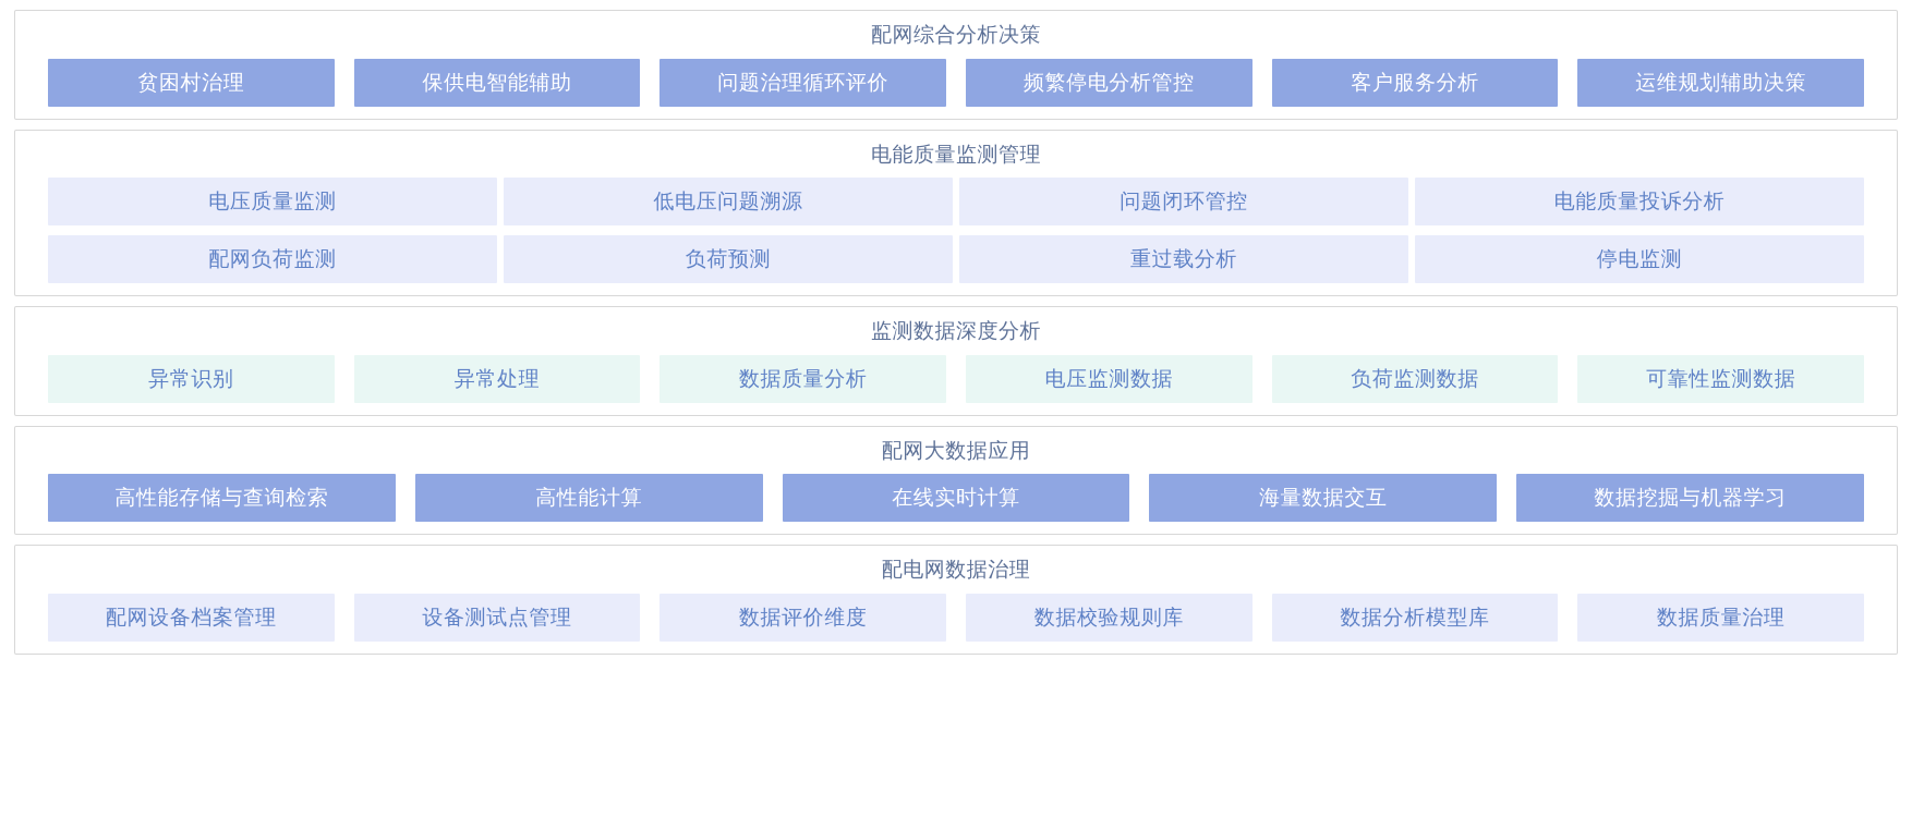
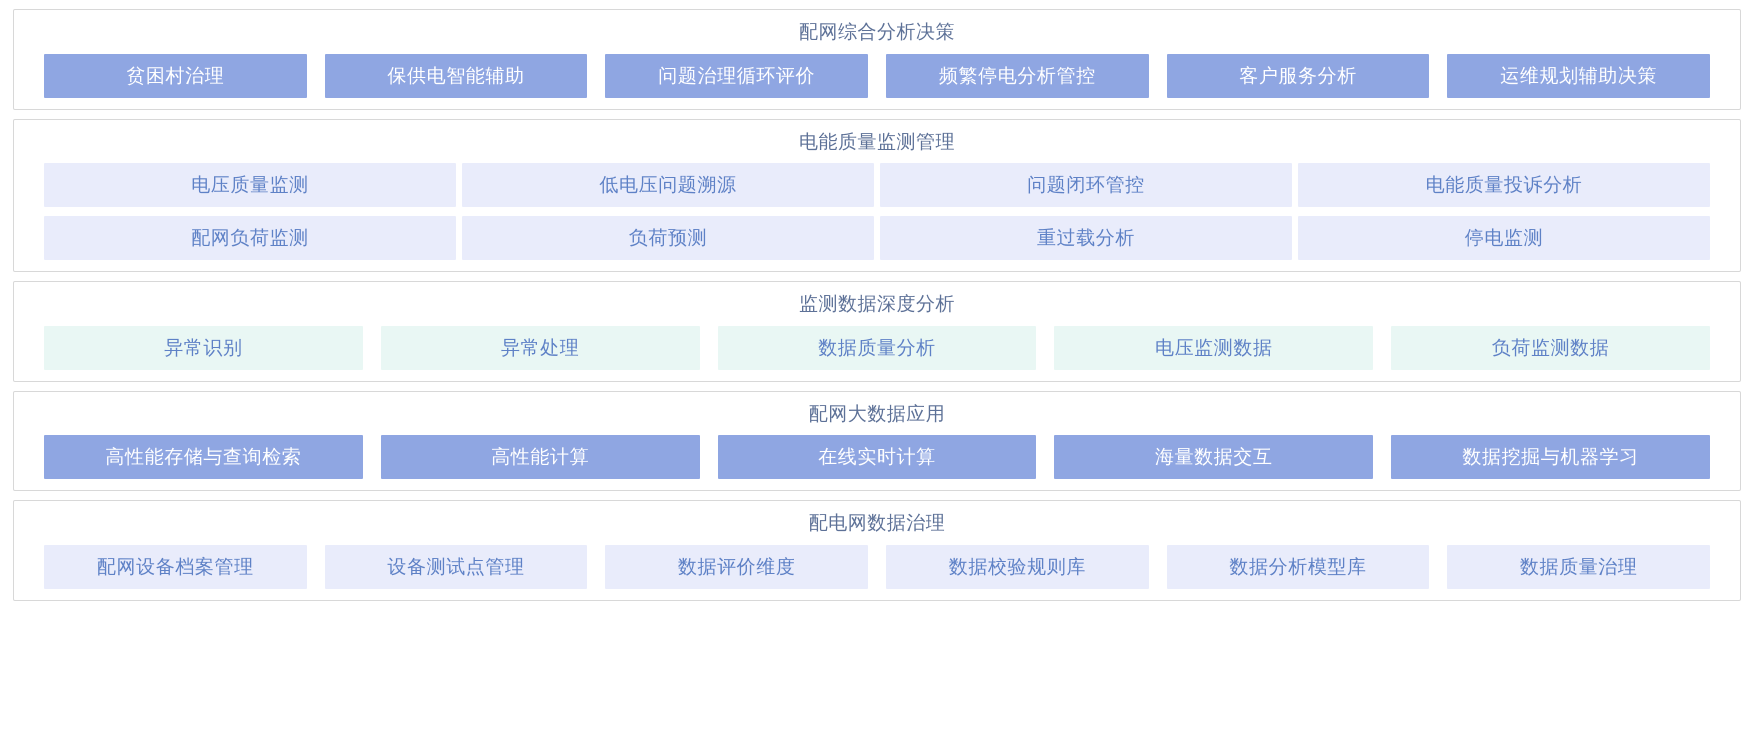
  配网综合分析决策
  贫困村治理
  保供电智能辅助
  问题治理循环评价
  频繁停电分析管控
  客户服务分析
  运维规划辅助决策
  电能质量监测管理
  电压质量监测
  低电压问题溯源
  问题闭环管控
  电能质量投诉分析
  配网负荷监测
  负荷预测
  重过载分析
  停电监测
  监测数据深度分析
  异常识别
  异常处理
  数据质量分析
  电压监测数据
  负荷监测数据
- 可靠性监测数据
  配网大数据应用
  高性能存储与查询检索
  高性能计算
  在线实时计算
  海量数据交互
  数据挖掘与机器学习
  配电网数据治理
  配网设备档案管理
  设备测试点管理
  数据评价维度
  数据校验规则库
  数据分析模型库
  数据质量治理
